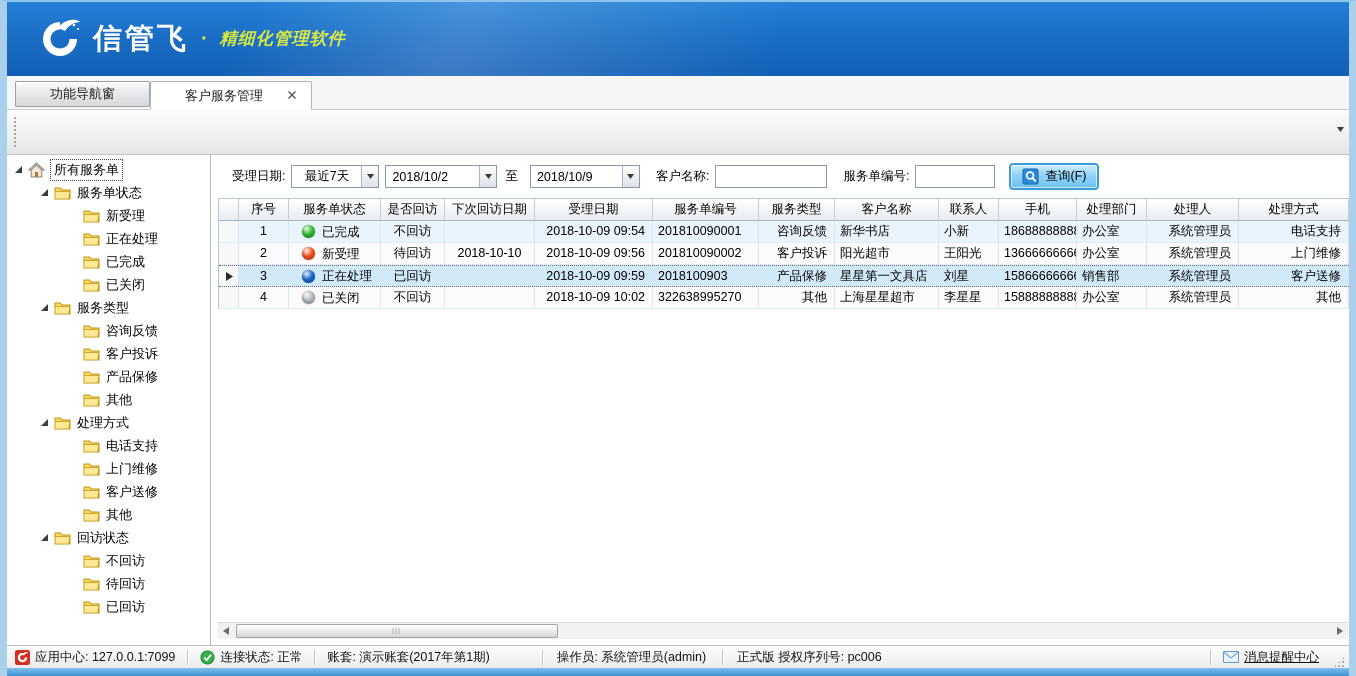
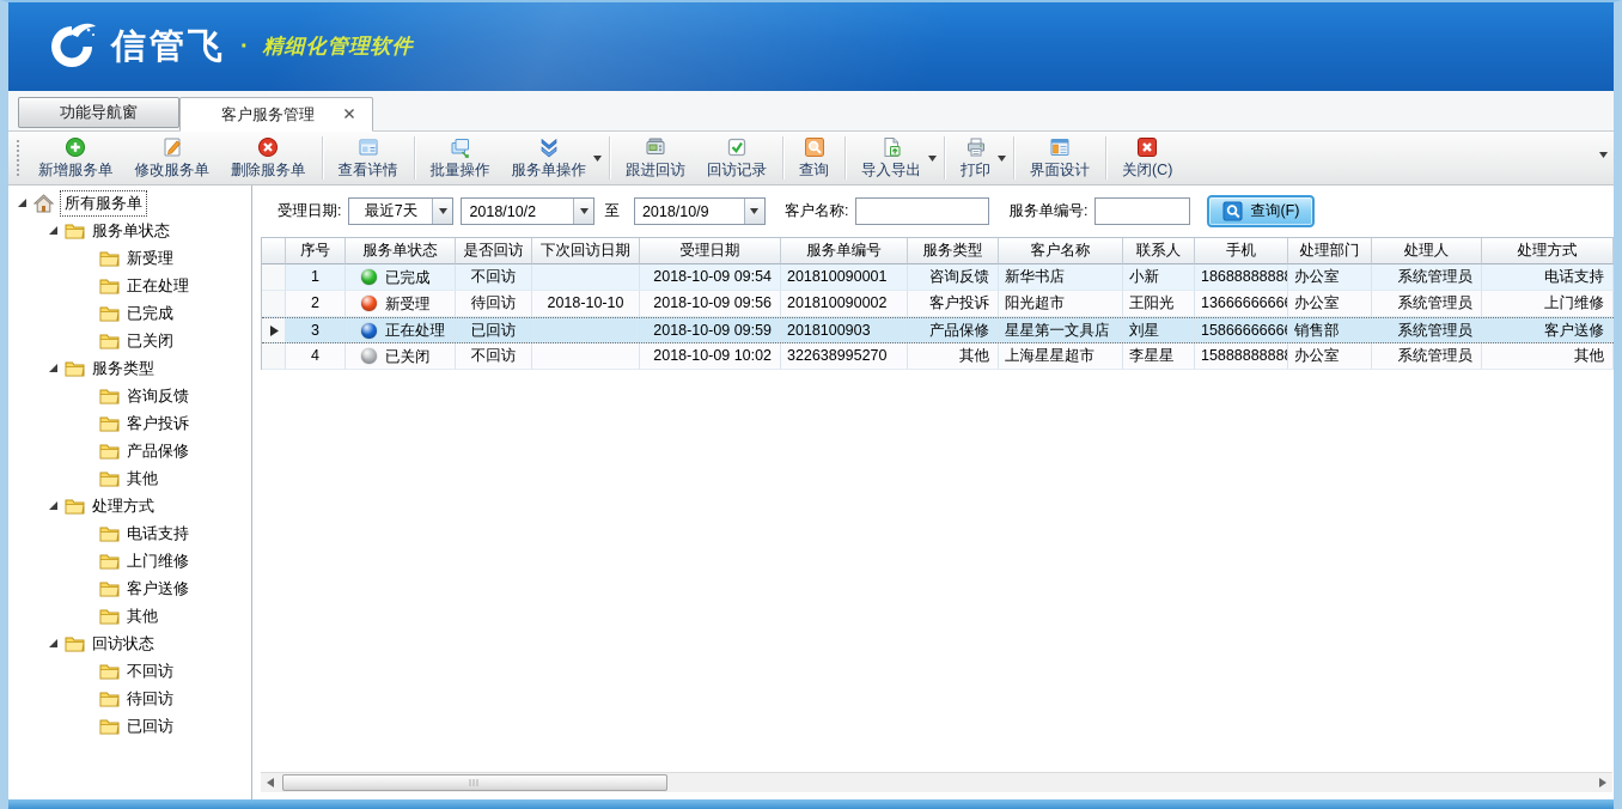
  功能导航窗
  客户服务管理
+ 新增服务单
+ 修改服务单
+ 删除服务单
+ 查看详情
+ 批量操作
+ 服务单操作
+ 跟进回访
+ 回访记录
+ 查询
+ 导入导出
+ 打印
+ 界面设计
+ 关闭(C)
  所有服务单
  服务单状态
  新受理
  正在处理
  已完成
  已关闭
  服务类型
  咨询反馈
  客户投诉
  产品保修
  其他
  处理方式
  电话支持
  上门维修
  客户送修
  其他
  回访状态
  不回访
  待回访
  已回访
  受理日期:
  最近7天
  2018/10/2
  至
  2018/10/9
  客户名称:
  服务单编号:
  查询(F)
  序号
  服务单状态
  是否回访
  下次回访日期
  受理日期
  服务单编号
  服务类型
  客户名称
  联系人
  手机
  处理部门
  处理人
  处理方式
  1
  已完成
  不回访
  2018-10-09 09:54
  201810090001
  咨询反馈
  新华书店
  小新
  1868888888
  办公室
  系统管理员
  电话支持
  2
  新受理
  待回访
  2018-10-10
  2018-10-09 09:56
  201810090002
  客户投诉
  阳光超市
  王阳光
  1366666666
  办公室
  系统管理员
  上门维修
  3
  正在处理
  已回访
  2018-10-09 09:59
  2018100903
  产品保修
  星星第一文具店
  刘星
  1586666666
  销售部
  系统管理员
  客户送修
  4
  已关闭
  不回访
  2018-10-09 10:02
  322638995270
  其他
  上海星星超市
  李星星
  1588888888
  办公室
  系统管理员
  其他
- 应用中心: 127.0.0.1:7099
- 连接状态: 正常
- 账套: 演示账套(2017年第1期)
- 操作员: 系统管理员(admin)
- 正式版 授权序列号: pc006
- 消息提醒中心
